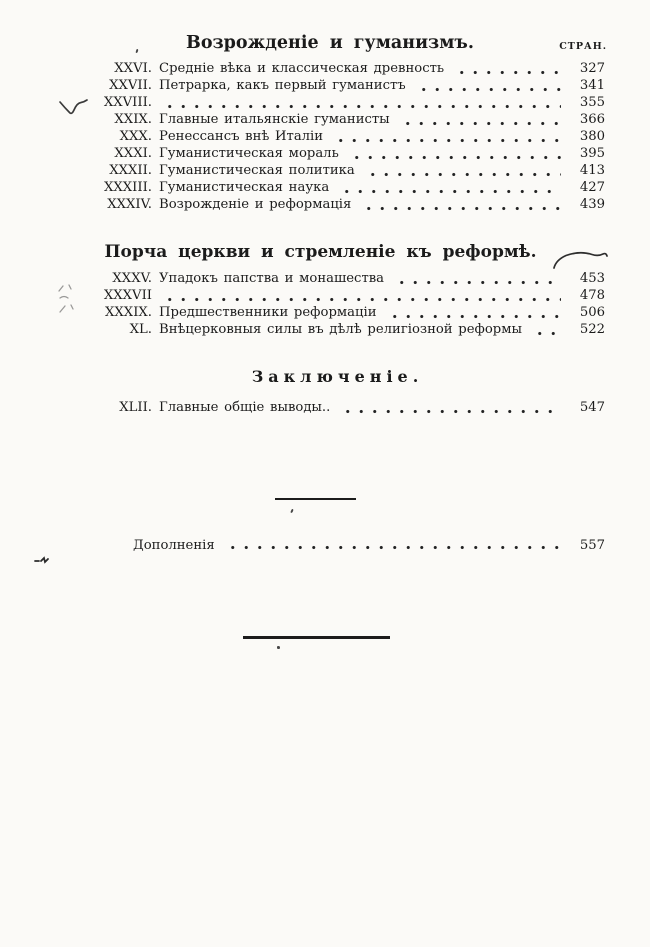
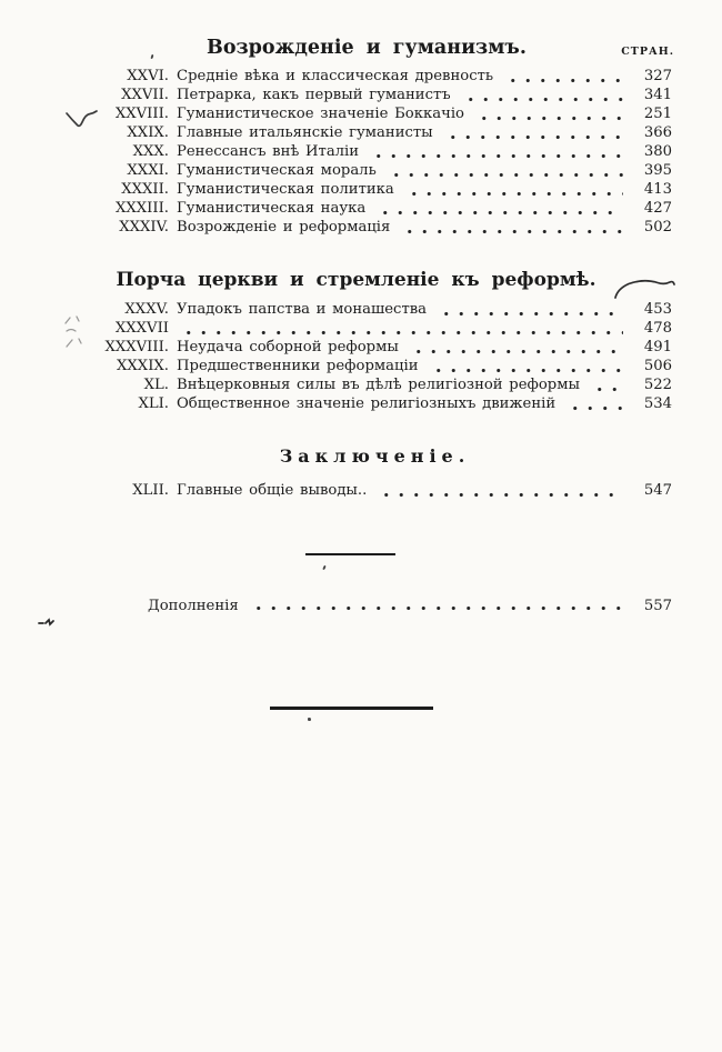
  Возрожденіе и гуманизмъ.
  СТРАН.
  XXVI.
  Средніе вѣка и классическая древность
  327
  XXVII.
  Петрарка, какъ первый гуманистъ
  341
  XXVIII.
+ Гуманистическое значеніе Боккачіо
- 355
+ 251
  XXIX.
  Главные итальянскіе гуманисты
  366
  XXX.
  Ренессансъ внѣ Италіи
  380
  XXXI.
  Гуманистическая мораль
  395
  XXXII.
  Гуманистическая политика
  413
  XXXIII.
  Гуманистическая наука
  427
  XXXIV.
  Возрожденіе и реформація
- 439
+ 502
  Порча церкви и стремленіе къ реформѣ.
  XXXV.
  Упадокъ папства и монашества
  453
  XXXVII
  478
+ XXXVIII.
+ Неудача соборной реформы
+ 491
  XXXIX.
  Предшественники реформаціи
  506
  XL.
  Внѣцерковныя силы въ дѣлѣ религіозной реформы
  522
+ XLI.
+ Общественное значеніе религіозныхъ движеній
+ 534
  Заключеніе.
  XLII.
  Главные общіе выводы..
  547
  Дополненія
  557
